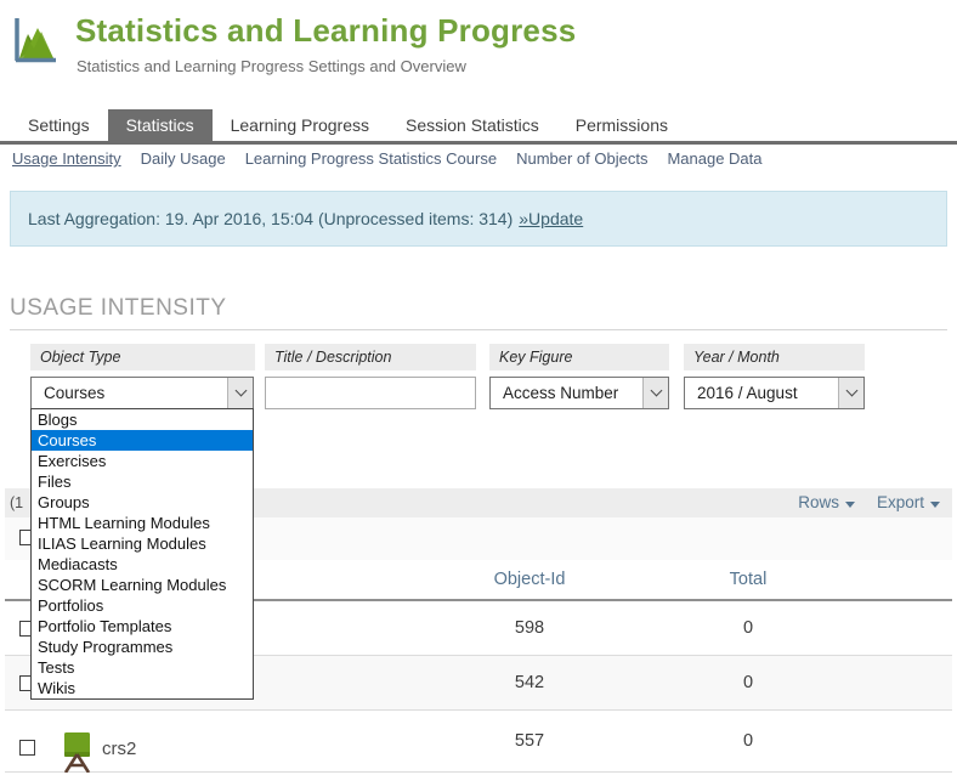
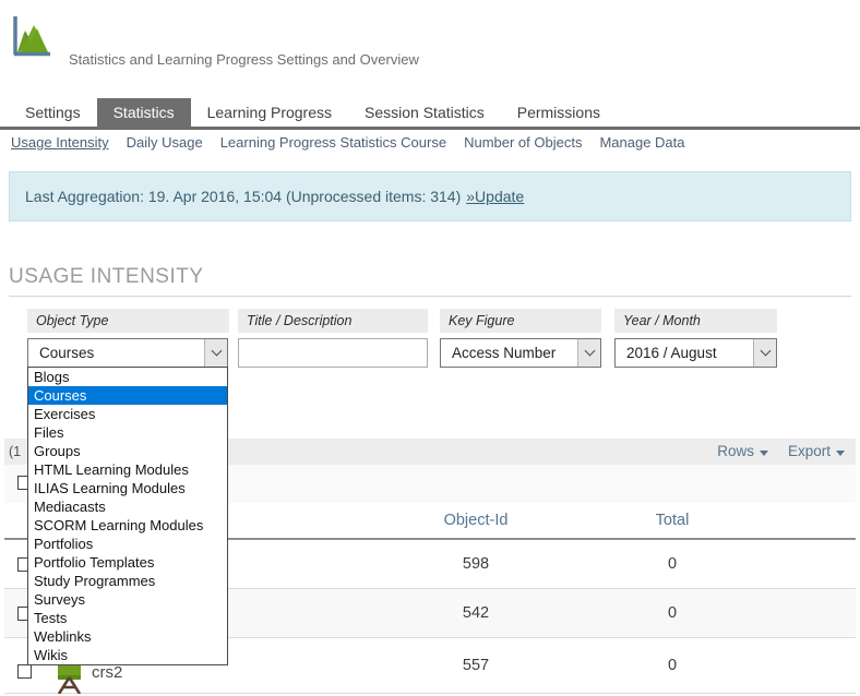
- Statistics and Learning Progress
  Statistics and Learning Progress Settings and Overview
  Settings
  Statistics
  Learning Progress
  Session Statistics
  Permissions
  Usage Intensity
  Daily Usage
  Learning Progress Statistics Course
  Number of Objects
  Manage Data
  Last Aggregation: 19. Apr 2016, 15:04 (Unprocessed items: 314)
  »Update
  USAGE INTENSITY
  Object Type
  Title / Description
  Key Figure
  Year / Month
  Courses
  Access Number
  2016 / August
  (1
  Rows
  Export
  Object-Id
  Total
  598
  0
  542
  0
  crs2
  557
  0
  Blogs
  Courses
  Exercises
  Files
  Groups
  HTML Learning Modules
  ILIAS Learning Modules
  Mediacasts
  SCORM Learning Modules
  Portfolios
  Portfolio Templates
  Study Programmes
+ Surveys
  Tests
+ Weblinks
  Wikis
